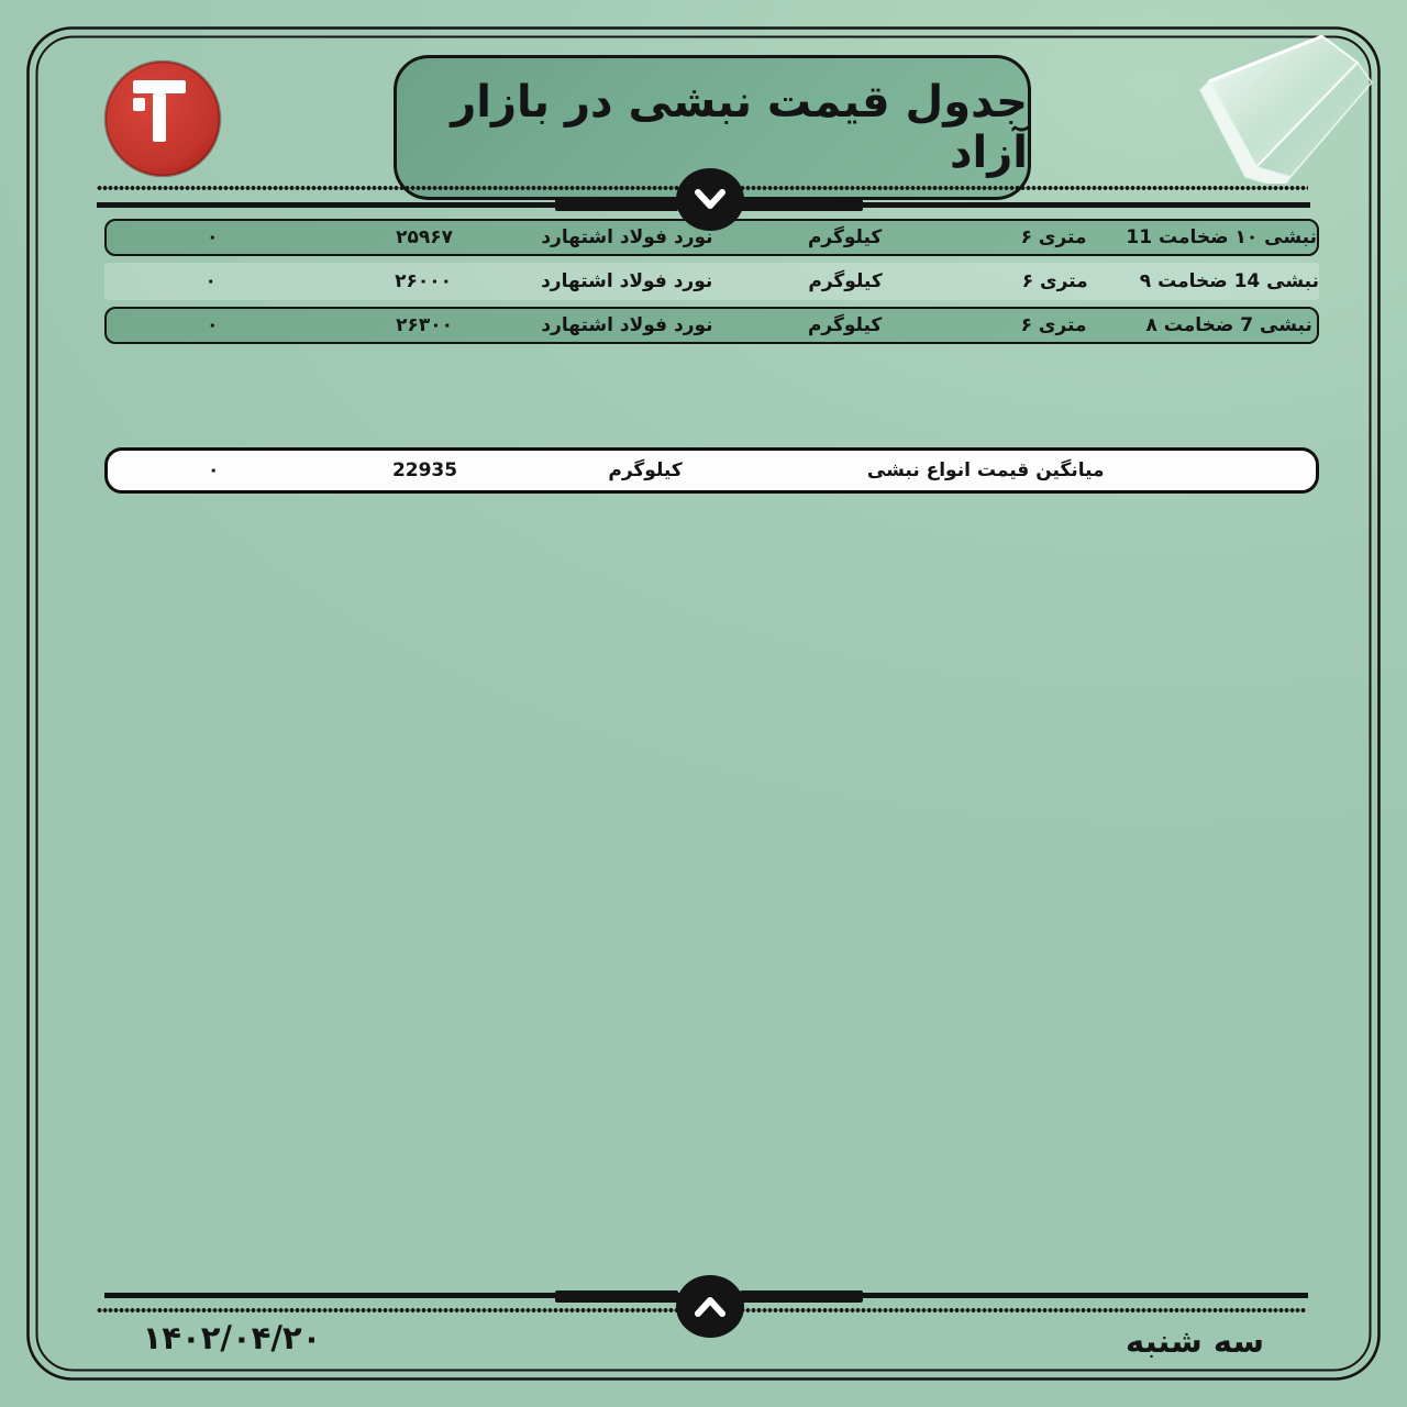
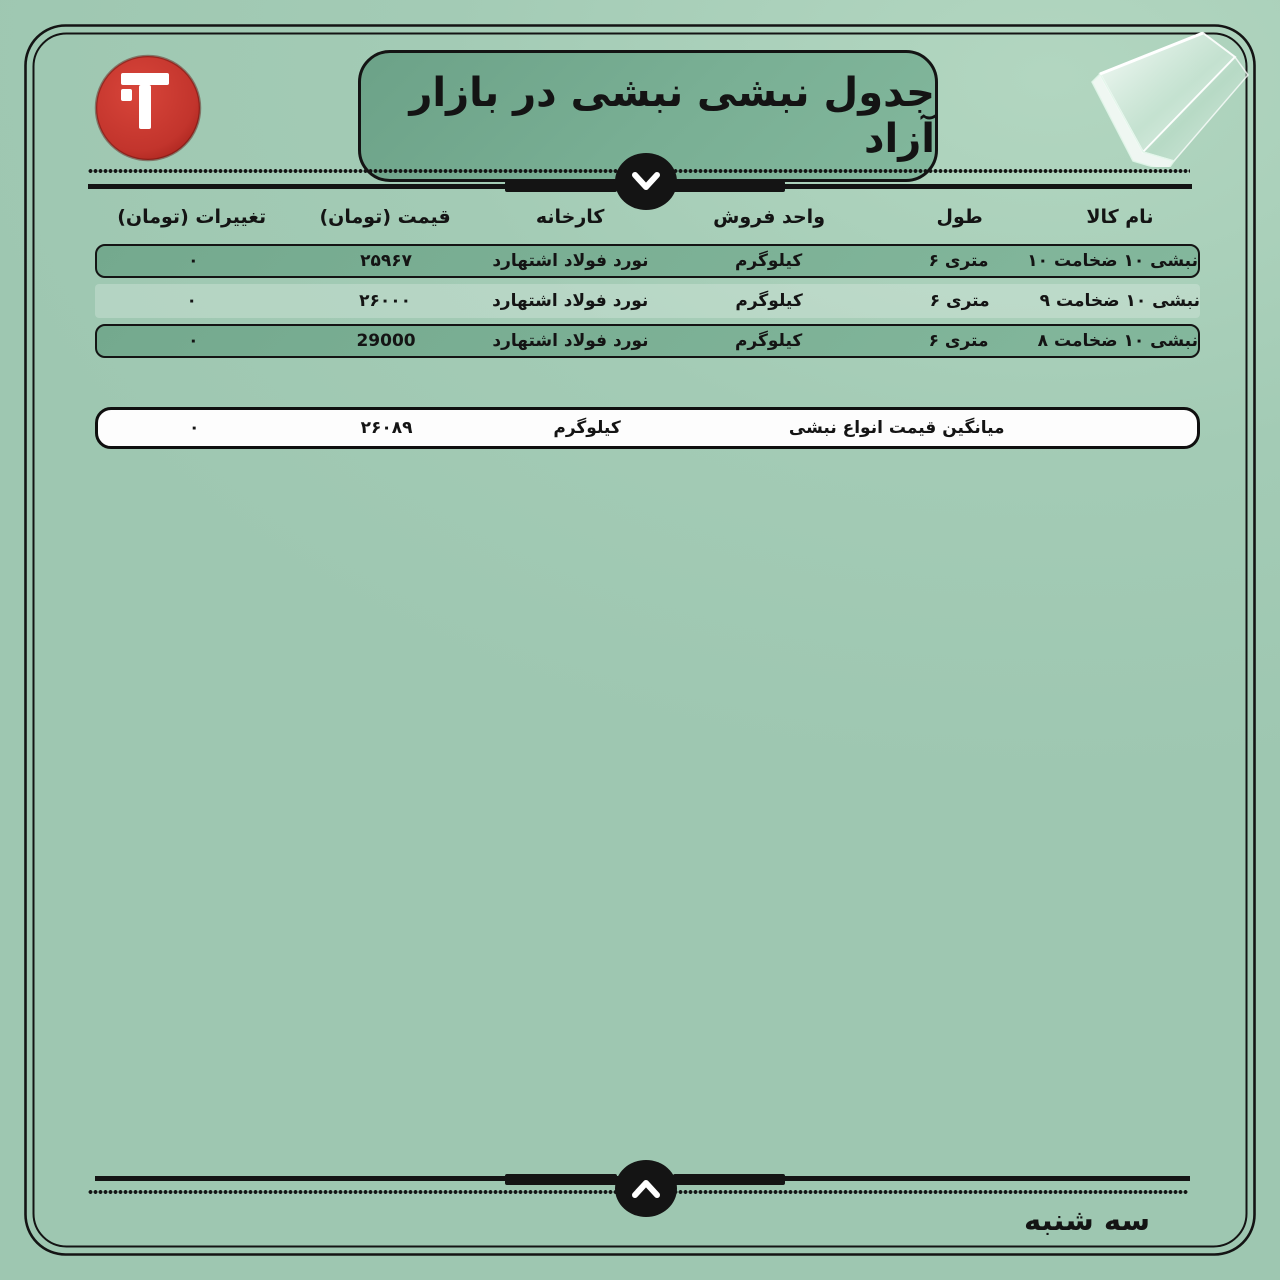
- جدول قیمت نبشی در بازار آزاد
+ جدول نبشی نبشی در بازار آزاد
+ نام کالا
+ طول
+ واحد فروش
+ کارخانه
+ قیمت (تومان)
+ تغییرات (تومان)
- نبشی ۱۰ ضخامت 11
+ نبشی ۱۰ ضخامت ۱۰
  متری ۶
  کیلوگرم
  نورد فولاد اشتهارد
  ۲۵۹۶۷
  ۰
- نبشی 14 ضخامت ۹
+ نبشی ۱۰ ضخامت ۹
  متری ۶
  کیلوگرم
  نورد فولاد اشتهارد
  ۲۶۰۰۰
  ۰
- نبشی 7 ضخامت ۸
+ نبشی ۱۰ ضخامت ۸
  متری ۶
  کیلوگرم
  نورد فولاد اشتهارد
- ۲۶۳۰۰
+ 29000
  ۰
  میانگین قیمت انواع نبشی
  کیلوگرم
- 22935
+ ۲۶۰۸۹
  ۰
- ۱۴۰۲/۰۴/۲۰
  سه شنبه
